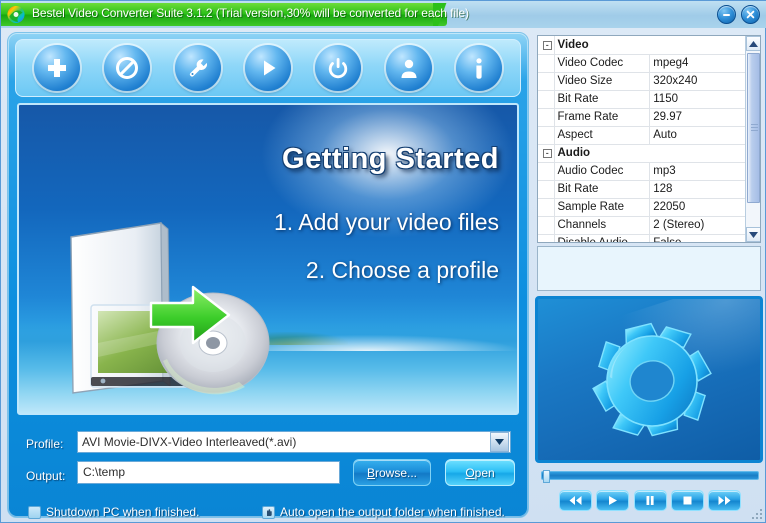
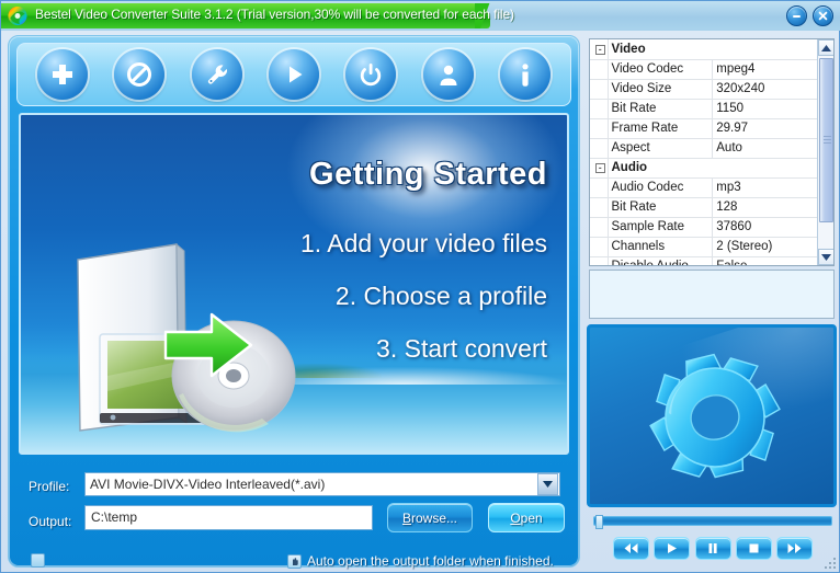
  Bestel Video Converter Suite 3.1.2 (Trial version,30% will be converted for each file)
  Getting Started
  1. Add your video files
  2. Choose a profile
+ 3. Start convert
  Profile:
  AVI Movie-DIVX-Video Interleaved(*.avi)
  Output:
  C:\temp
  Browse...
  Open
- Shutdown PC when finished.
  Auto open the output folder when finished.
  -	Video
  	Video Codec	mpeg4
  	Video Size	320x240
  	Bit Rate	1150
  	Frame Rate	29.97
  	Aspect	Auto
  -	Audio
  	Audio Codec	mp3
  	Bit Rate	128
- 	Sample Rate	22050
+ 	Sample Rate	37860
  	Channels	2 (Stereo)
